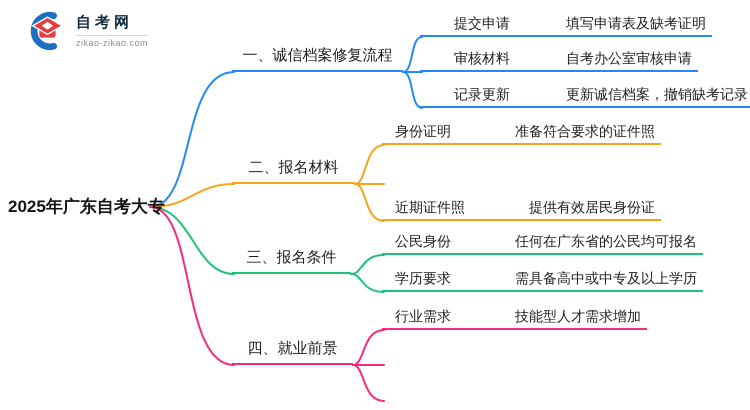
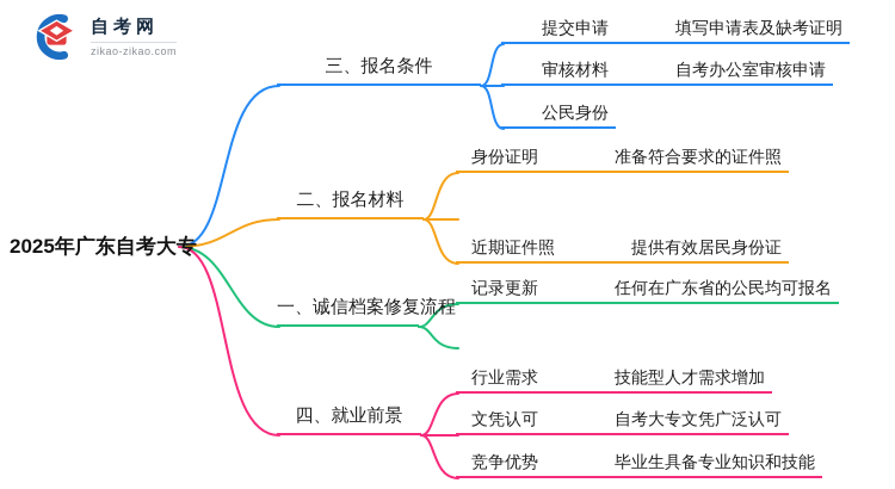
  自考网
  zikao-zikao.com
  2025年广东自考大专
- 一、诚信档案修复流程
+ 三、报名条件
  二、报名材料
- 三、报名条件
+ 一、诚信档案修复流程
  四、就业前景
  提交申请
  填写申请表及缺考证明
  审核材料
  自考办公室审核申请
- 记录更新
+ 公民身份
- 更新诚信档案，撤销缺考记录
  身份证明
  准备符合要求的证件照
  近期证件照
  提供有效居民身份证
- 公民身份
+ 记录更新
  任何在广东省的公民均可报名
- 学历要求
- 需具备高中或中专及以上学历
  行业需求
  技能型人才需求增加
+ 文凭认可
+ 自考大专文凭广泛认可
+ 竞争优势
+ 毕业生具备专业知识和技能
